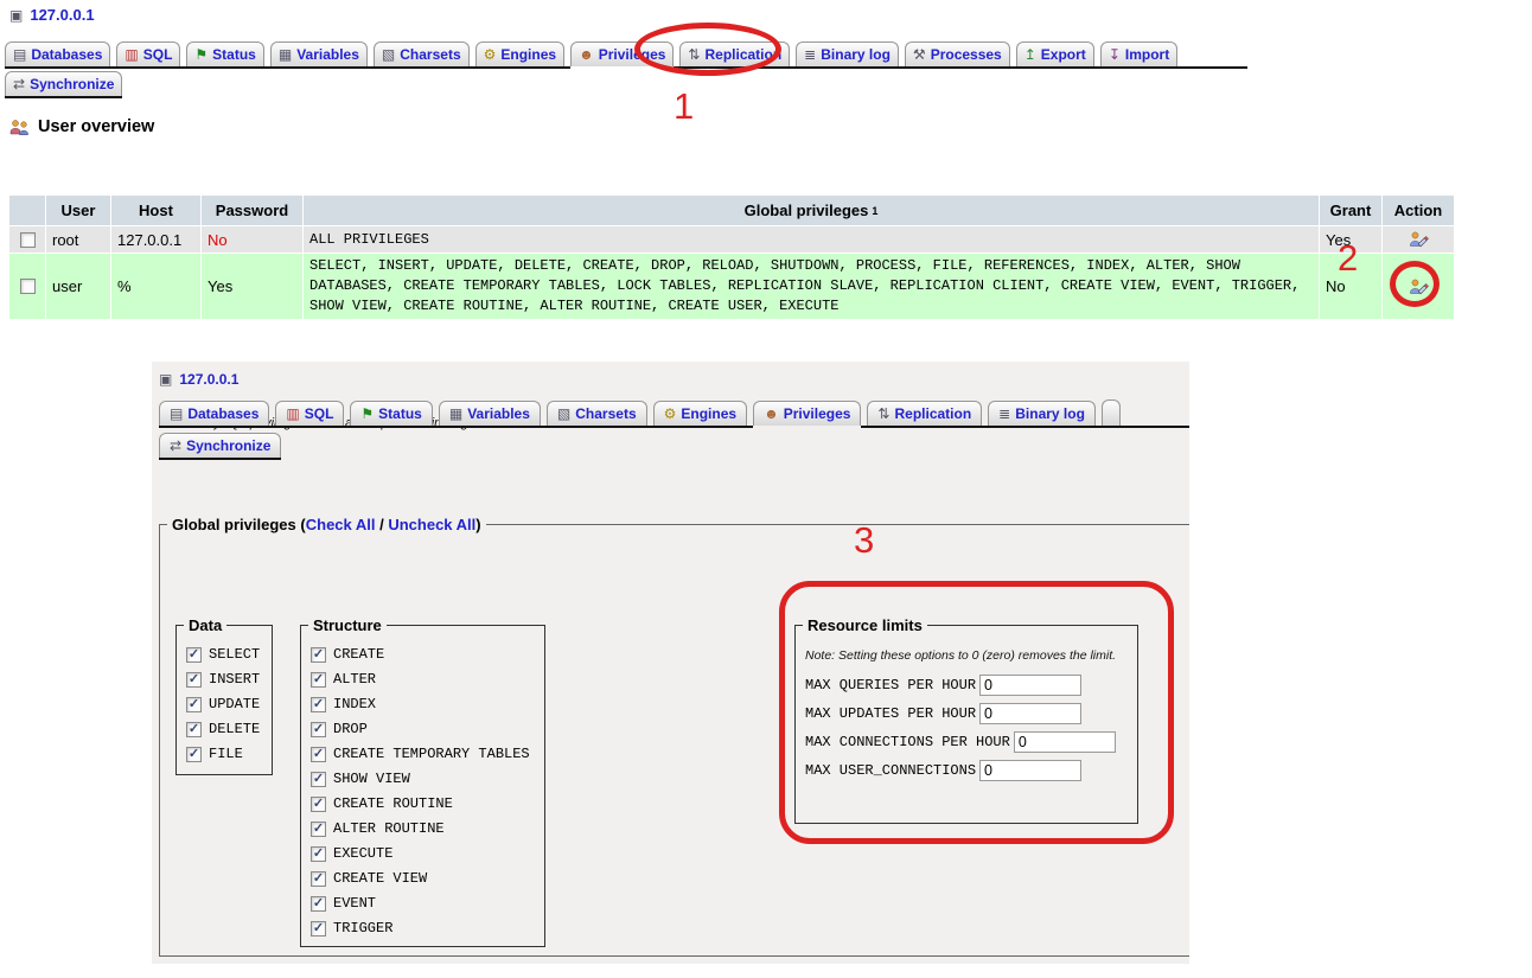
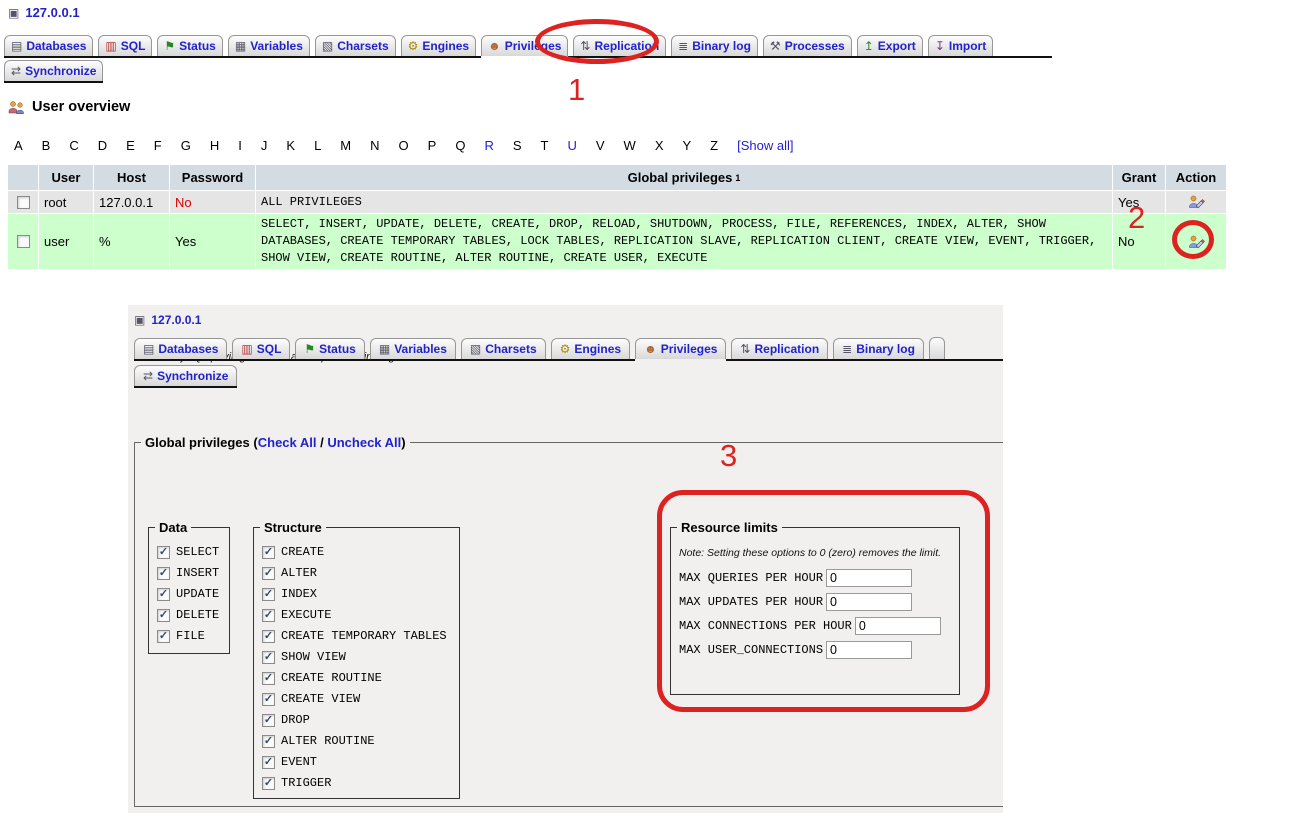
  ▣
  127.0.0.1
  ▤
  Databases
  ▥
  SQL
  ⚑
  Status
  ▦
  Variables
  ▧
  Charsets
  ⚙
  Engines
  ☻
  Privileges
  ⇅
  Replication
  ≣
  Binary log
  ⚒
  Processes
  ↥
  Export
  ↧
  Import
  ⇄
  Synchronize
  User overview
+ A
+ B
+ C
+ D
+ E
+ F
+ G
+ H
+ I
+ J
+ K
+ L
+ M
+ N
+ O
+ P
+ Q
+ R
+ S
+ T
+ U
+ V
+ W
+ X
+ Y
+ Z
+ [Show all]
  User
  Host
  Password
  Global privileges
  1
  Grant
  Action
  root
  127.0.0.1
  No
  ALL PRIVILEGES
  Yes
  user
  %
  Yes
  SELECT, INSERT, UPDATE, DELETE, CREATE, DROP, RELOAD, SHUTDOWN, PROCESS, FILE, REFERENCES, INDEX, ALTER, SHOW DATABASES, CREATE TEMPORARY TABLES, LOCK TABLES, REPLICATION SLAVE, REPLICATION CLIENT, CREATE VIEW, EVENT, TRIGGER, SHOW VIEW, CREATE ROUTINE, ALTER ROUTINE, CREATE USER, EXECUTE
  No
  ▣
  127.0.0.1
  ▤
  Databases
  ▥
  SQL
  ⚑
  Status
  ▦
  Variables
  ▧
  Charsets
  ⚙
  Engines
  ☻
  Privileges
  ⇅
  Replication
  ≣
  Binary log
  ⇄
  Synchronize
  Global privileges (Check All / Uncheck All)
  Data
  SELECT
  INSERT
  UPDATE
  DELETE
  FILE
  Structure
  CREATE
  ALTER
  INDEX
- DROP
+ EXECUTE
  CREATE TEMPORARY TABLES
  SHOW VIEW
  CREATE ROUTINE
- ALTER ROUTINE
+ CREATE VIEW
- EXECUTE
+ DROP
- CREATE VIEW
+ ALTER ROUTINE
  EVENT
  TRIGGER
  Resource limits
  Note: Setting these options to 0 (zero) removes the limit.
  MAX QUERIES PER HOUR
  0
  MAX UPDATES PER HOUR
  0
  MAX CONNECTIONS PER HOUR
  0
  MAX USER_CONNECTIONS
  0
  1
  2
  3
